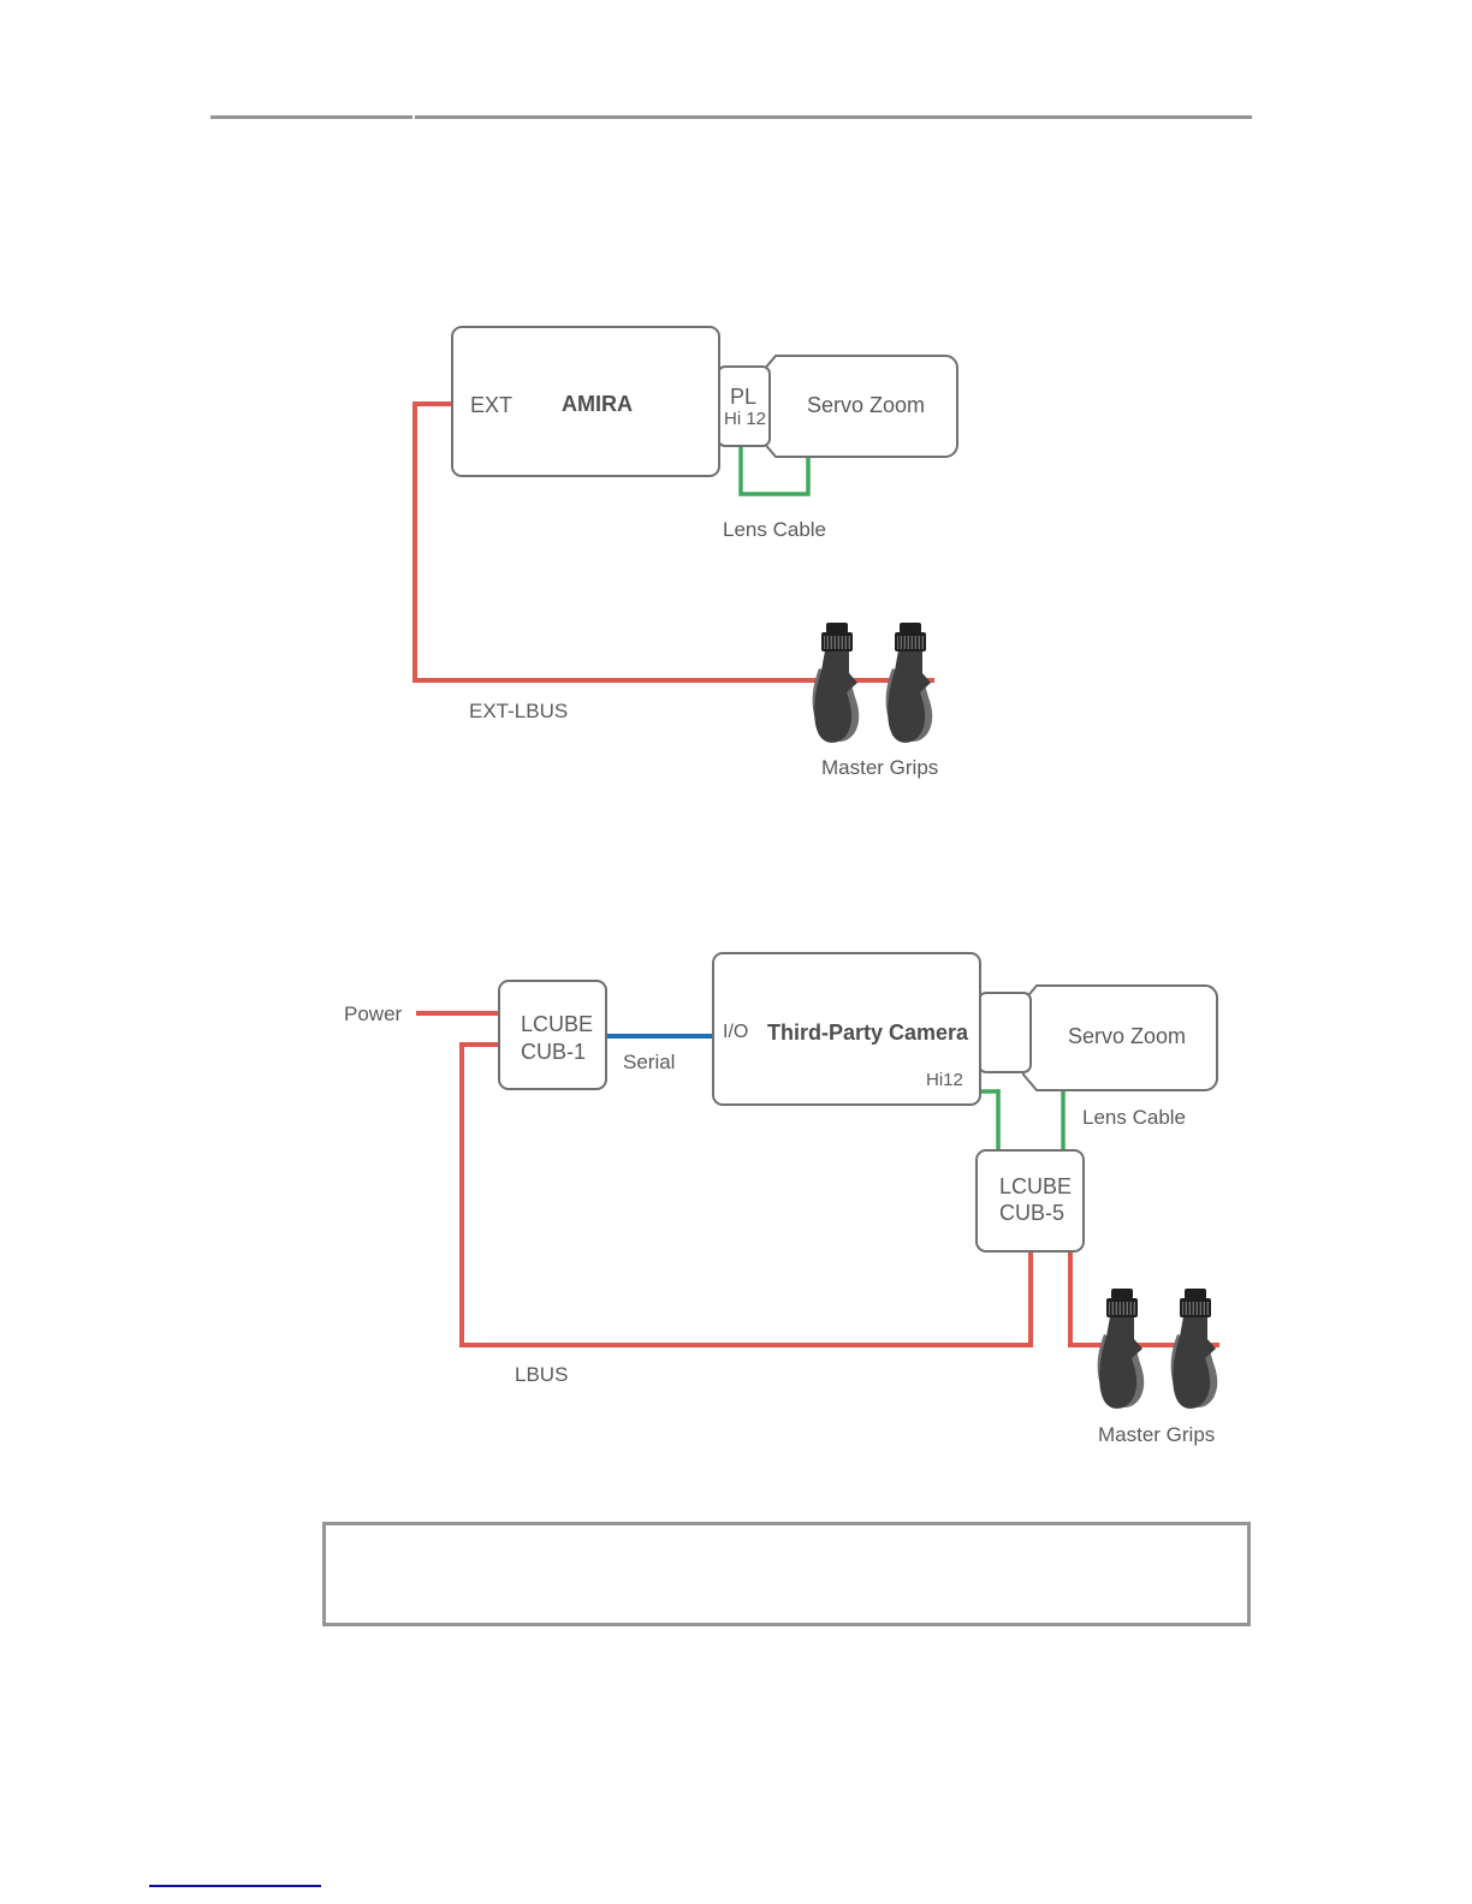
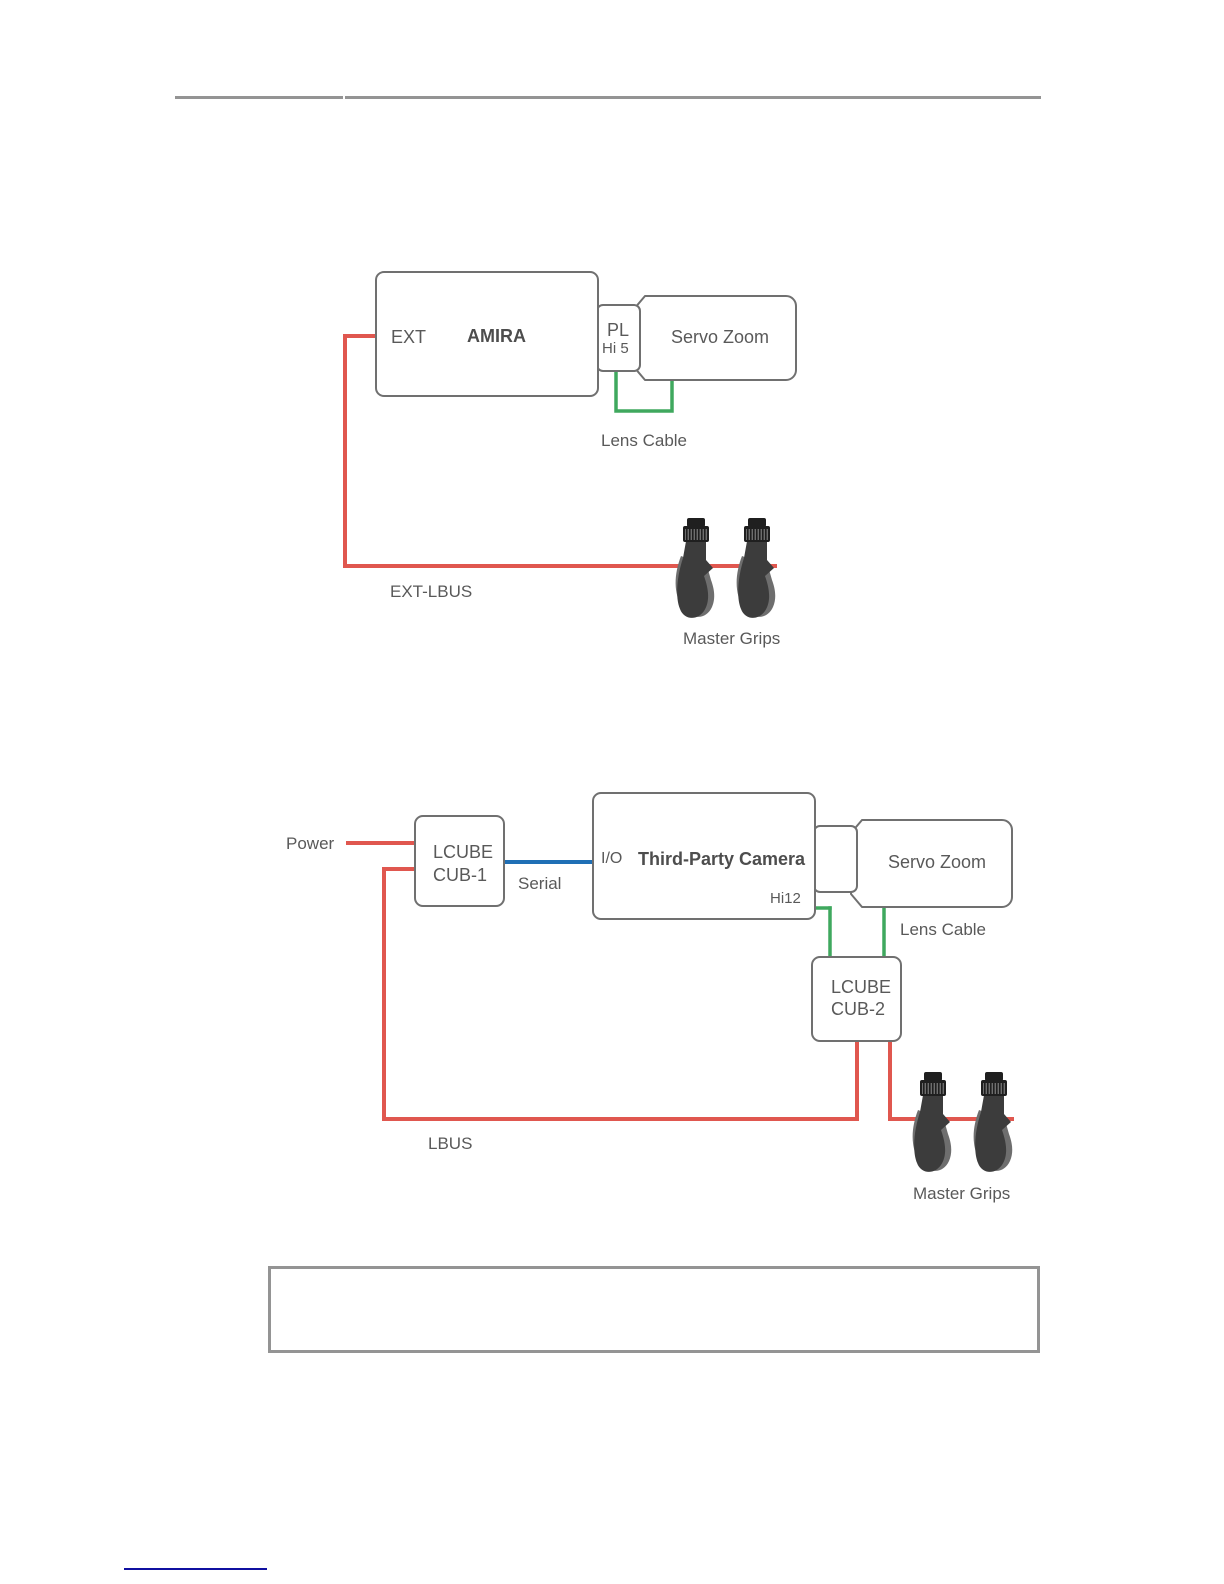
  EXT
  AMIRA
  PL
- Hi 12
+ Hi 5
  Servo Zoom
  Lens Cable
  EXT-LBUS
  Master Grips
  Power
  LCUBE
  CUB-1
  Serial
  I/O
  Third-Party Camera
  Hi12
  Servo Zoom
  Lens Cable
  LCUBE
- CUB-5
+ CUB-2
  LBUS
  Master Grips
